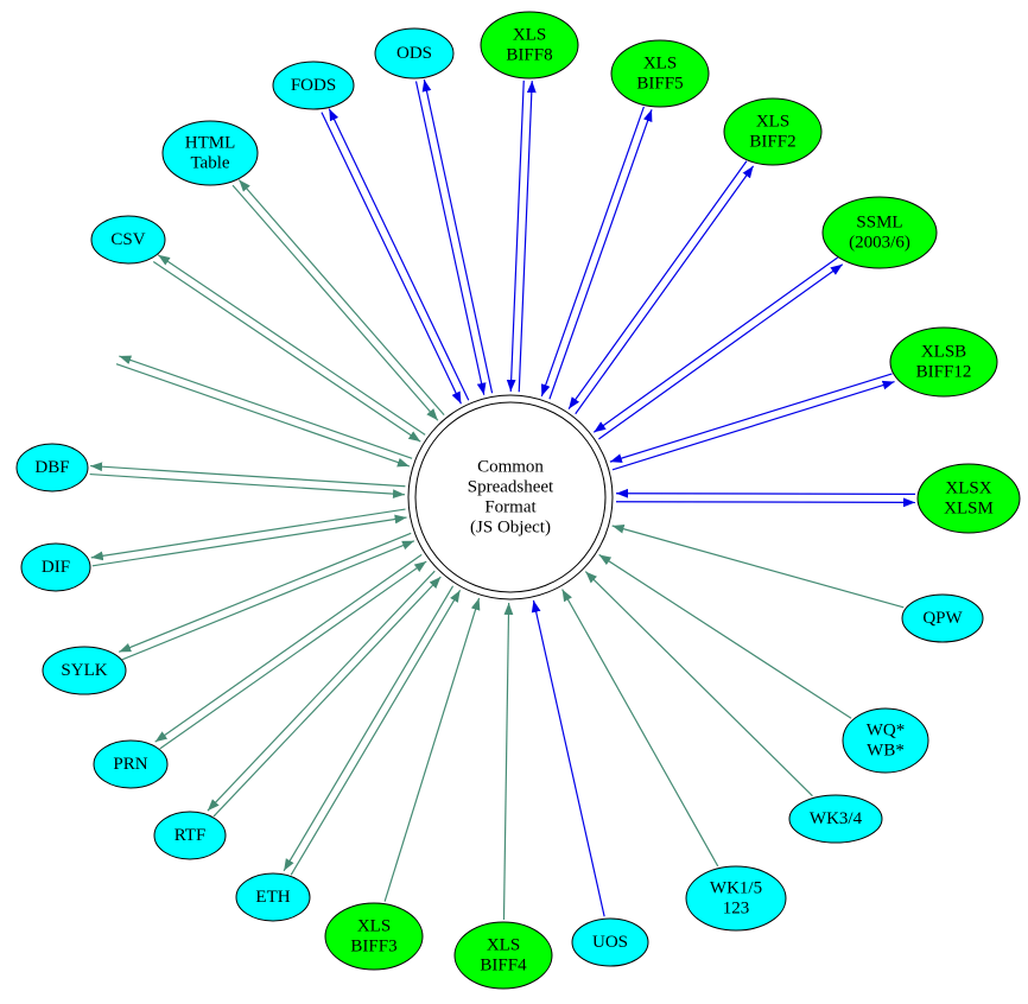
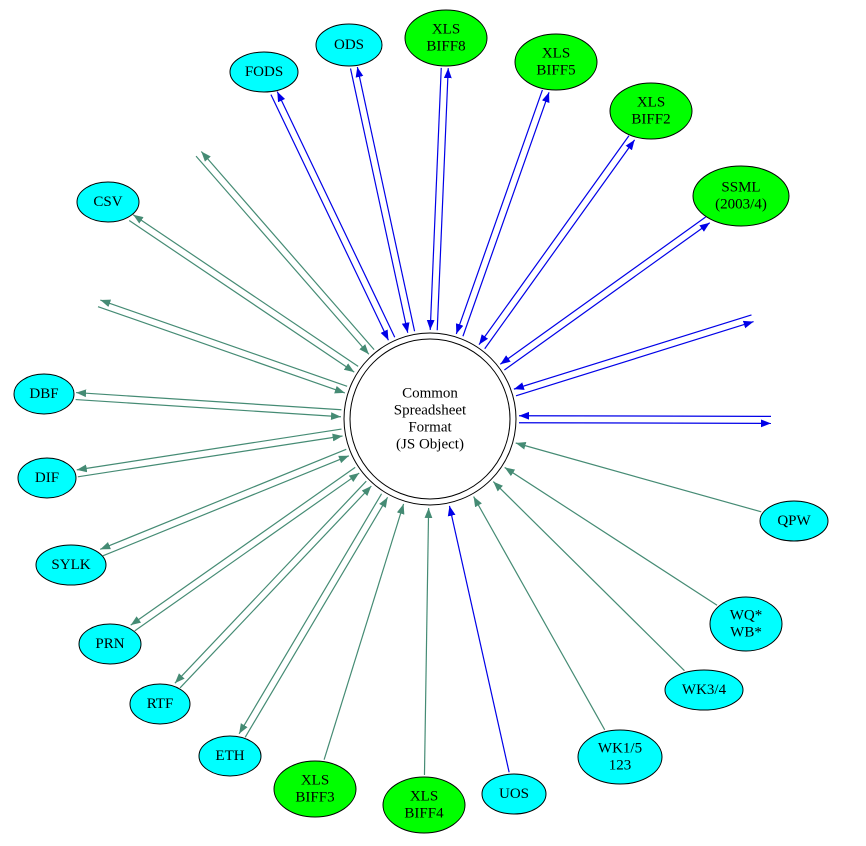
  ODS
  XLS
  BIFF8
  XLS
  BIFF5
  XLS
  BIFF2
  SSML
- (2003/6)
+ (2003/4)
- XLSB
- BIFF12
- XLSX
- XLSM
  QPW
  WQ*
  WB*
  WK3/4
  WK1/5
  123
  UOS
  XLS
  BIFF4
  XLS
  BIFF3
  ETH
  RTF
  PRN
  SYLK
  DIF
  DBF
  CSV
- HTML
- Table
  FODS
  Common
  Spreadsheet
  Format
  (JS Object)
